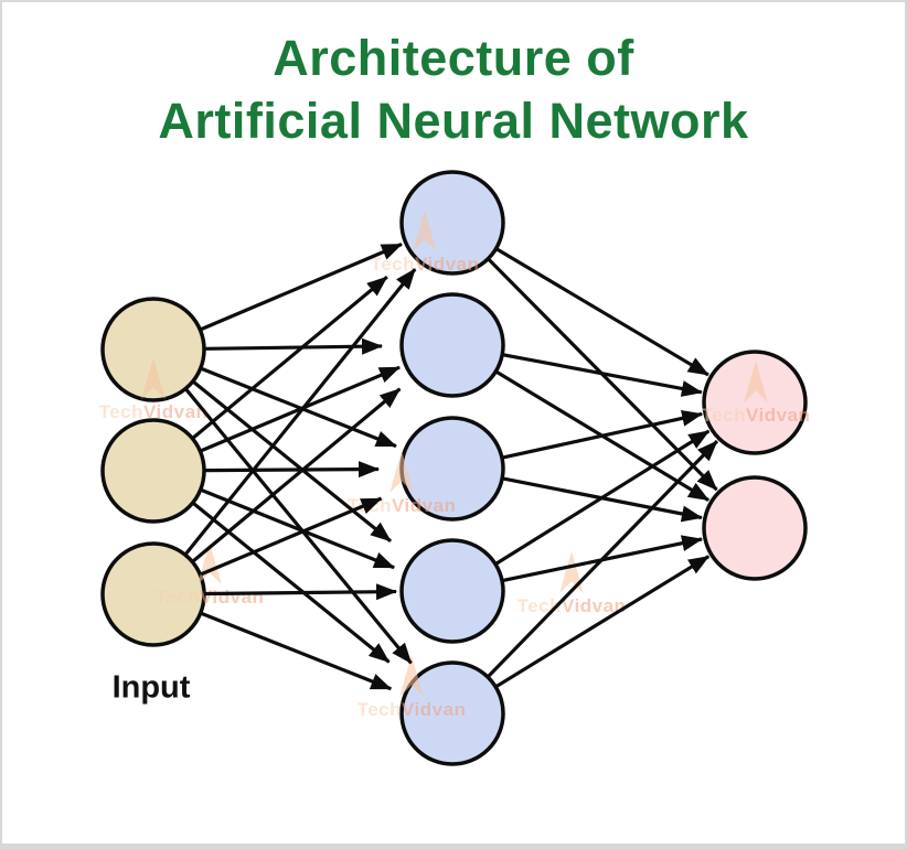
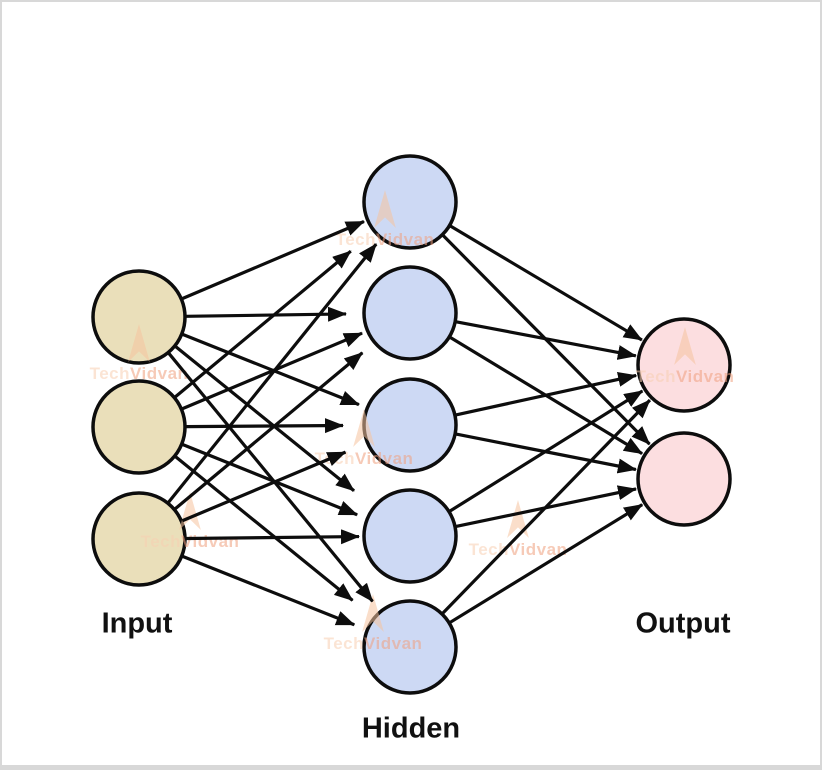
- Architecture of
- Artificial Neural Network
  TechVidvan
  TechVidvan
  TchVidvan
  Tec Vidvan
  TechVidvan
  TechVidvan
  TechVidvan
  Input
+ Hidden
+ Output
